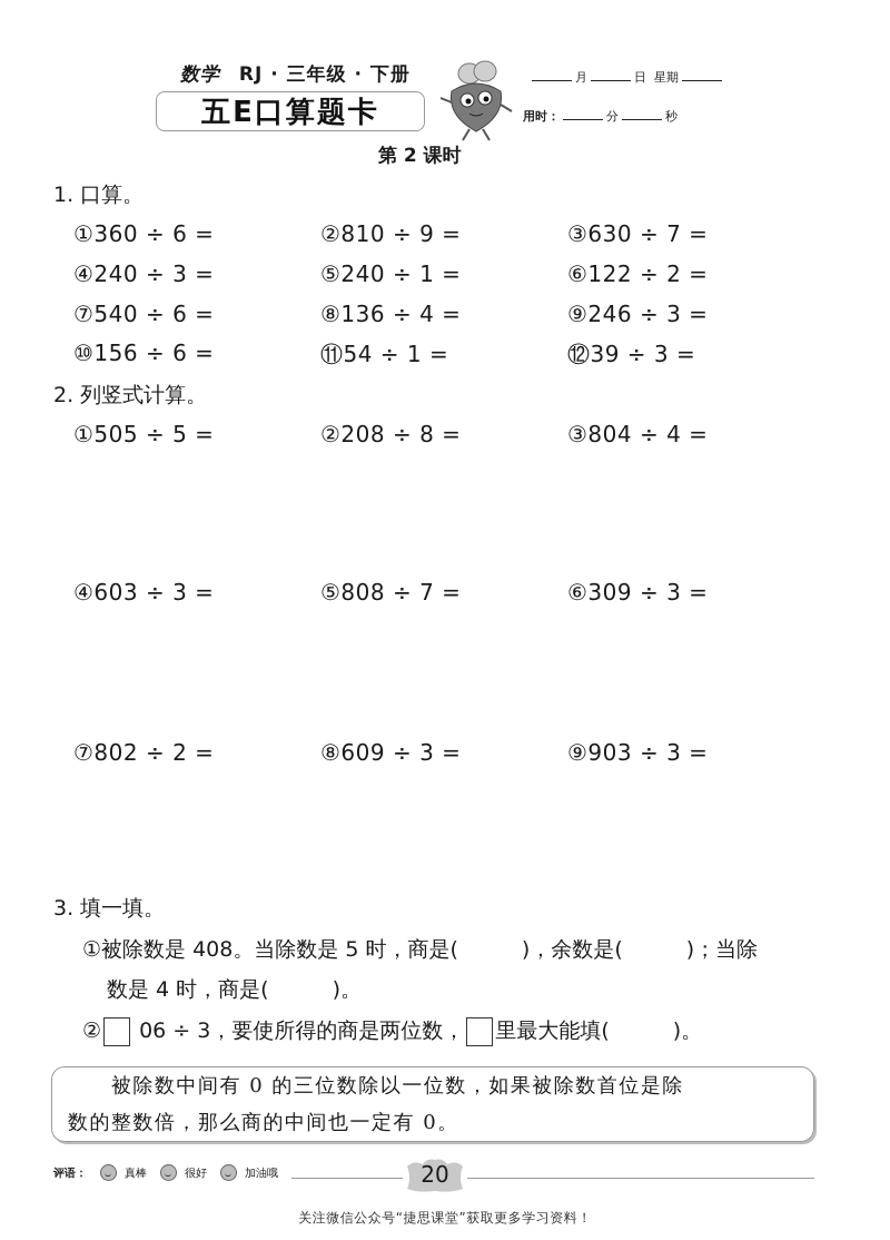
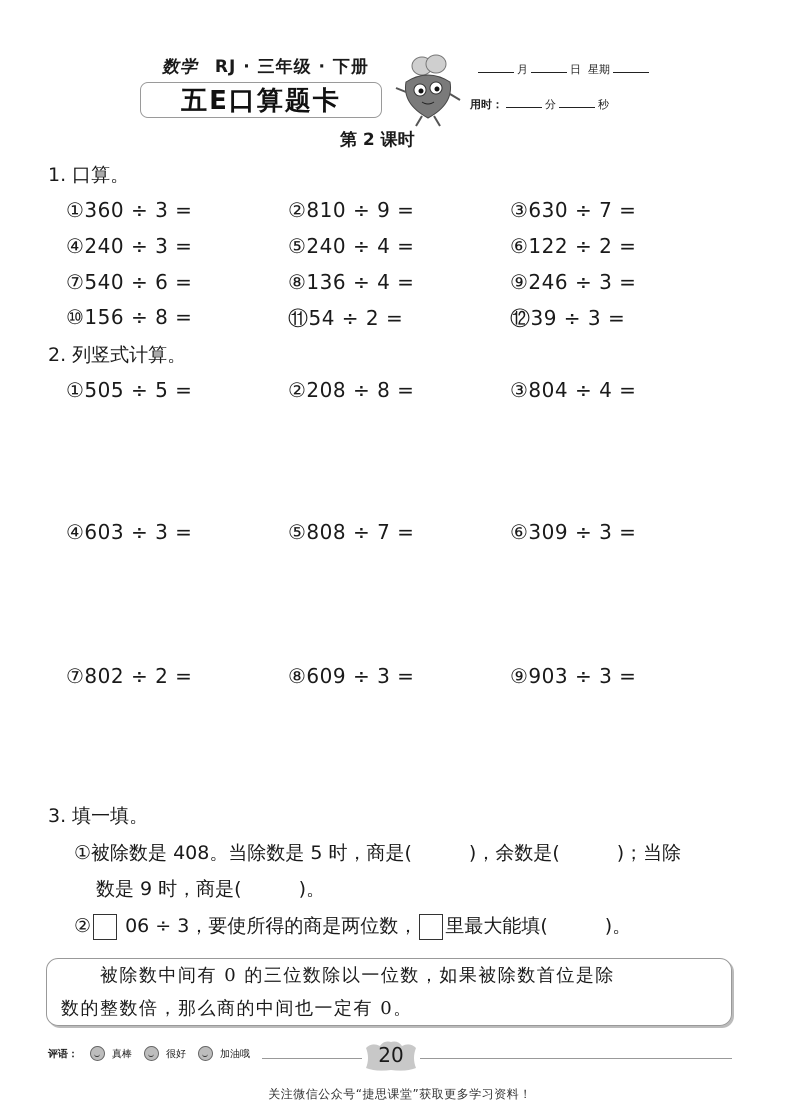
  数学 RJ · 三年级 · 下册
  五E口算题卡
  月 日 星期
  用时： 分 秒
  第 2 课时
  1. 口算。
- ①360 ÷ 6 =
+ ①360 ÷ 3 =
  ②810 ÷ 9 =
  ③630 ÷ 7 =
  ④240 ÷ 3 =
- ⑤240 ÷ 1 =
+ ⑤240 ÷ 4 =
  ⑥122 ÷ 2 =
  ⑦540 ÷ 6 =
  ⑧136 ÷ 4 =
  ⑨246 ÷ 3 =
- ⑩156 ÷ 6 =
+ ⑩156 ÷ 8 =
- ⑪54 ÷ 1 =
+ ⑪54 ÷ 2 =
  ⑫39 ÷ 3 =
  2. 列竖式计算。
  ①505 ÷ 5 =
  ②208 ÷ 8 =
  ③804 ÷ 4 =
  ④603 ÷ 3 =
  ⑤808 ÷ 7 =
  ⑥309 ÷ 3 =
  ⑦802 ÷ 2 =
  ⑧609 ÷ 3 =
  ⑨903 ÷ 3 =
  3. 填一填。
  ①被除数是 408。当除数是 5 时，商是( )，余数是( )；当除
- 数是 4 时，商是( )。
+ 数是 9 时，商是( )。
  ② 06 ÷ 3，要使所得的商是两位数， 里最大能填( )。
  被除数中间有 0 的三位数除以一位数，如果被除数首位是除
  数的整数倍，那么商的中间也一定有 0。
  评语：
  真棒
  很好
  加油哦
  20
  关注微信公众号“捷思课堂”获取更多学习资料！
